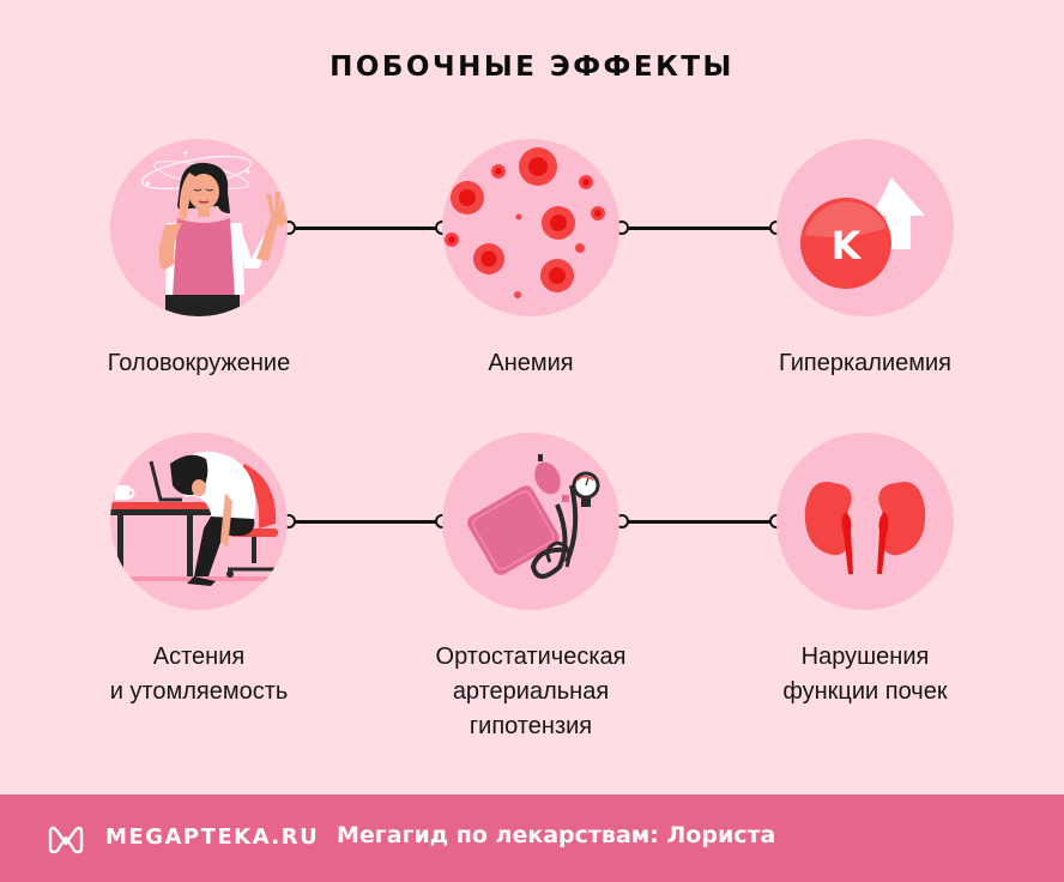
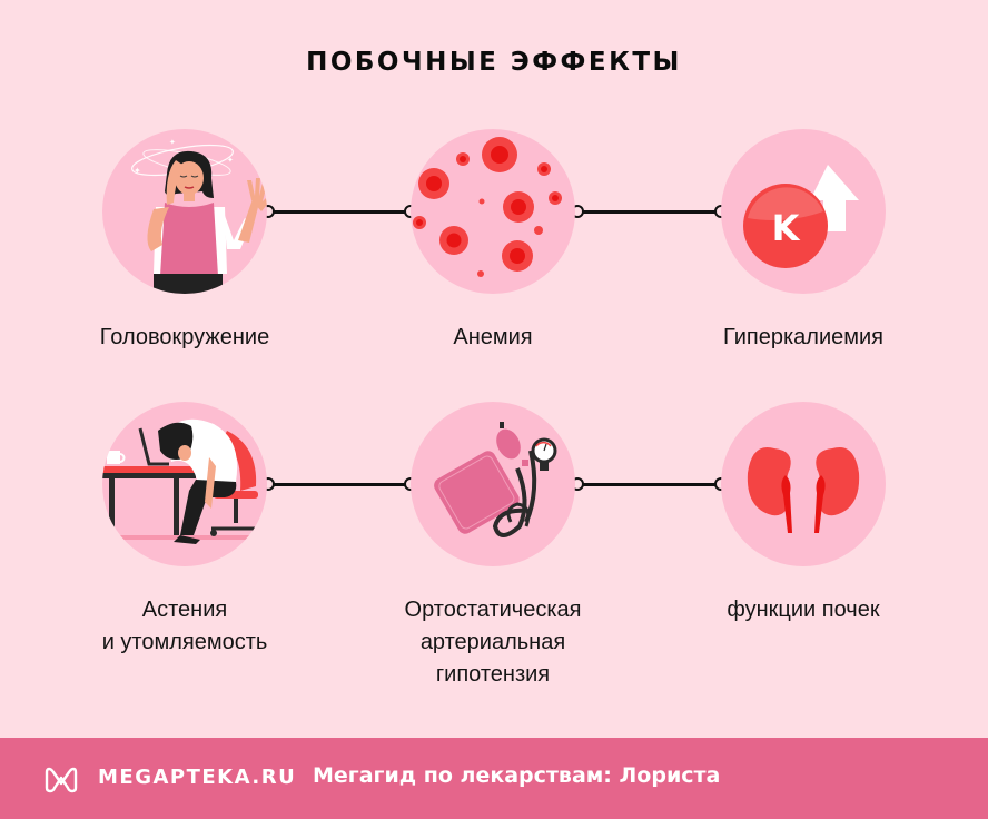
  ПОБОЧНЫЕ ЭФФЕКТЫ
  ✦
  K
  Головокружение
  Анемия
  Гиперкалиемия
  Астения
  и утомляемость
  Ортостатическая
  артериальная
  гипотензия
- Нарушения
  функции почек
  MEGAPTEKA.RU
  Мегагид по лекарствам: Лориста
